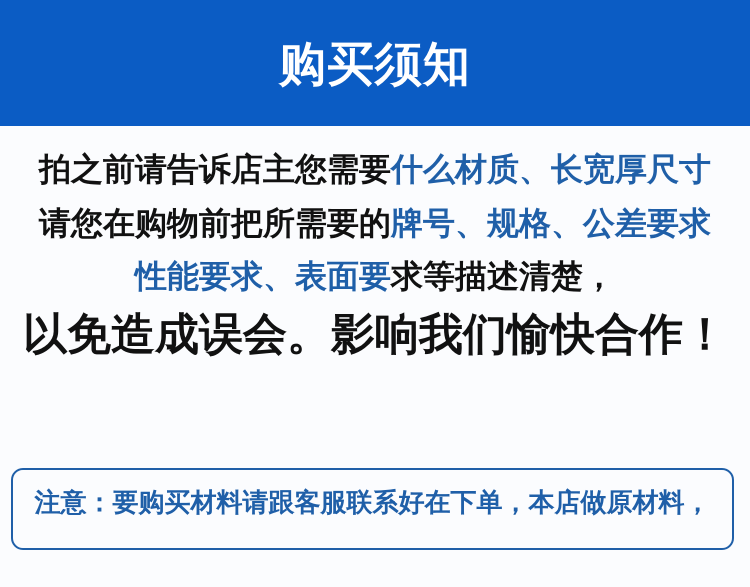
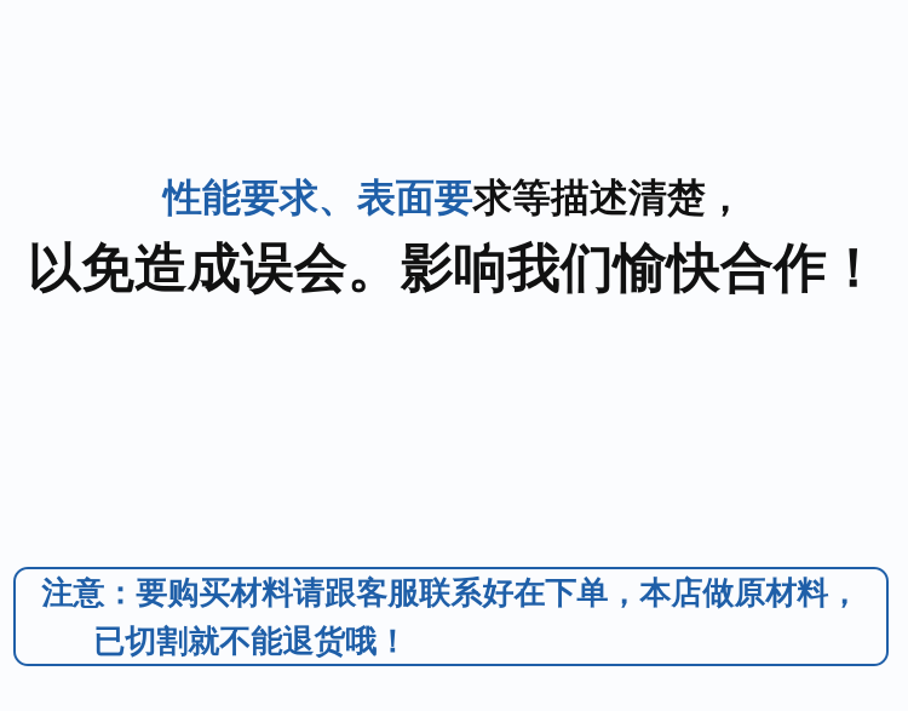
- 购买须知
- 拍之前请告诉店主您需要什么材质、长宽厚尺寸
- 请您在购物前把所需要的牌号、规格、公差要求
  性能要求、表面要求等描述清楚，
  以免造成误会。影响我们愉快合作！
  注意：要购买材料请跟客服联系好在下单，本店做原材料，
+ 已切割就不能退货哦！
